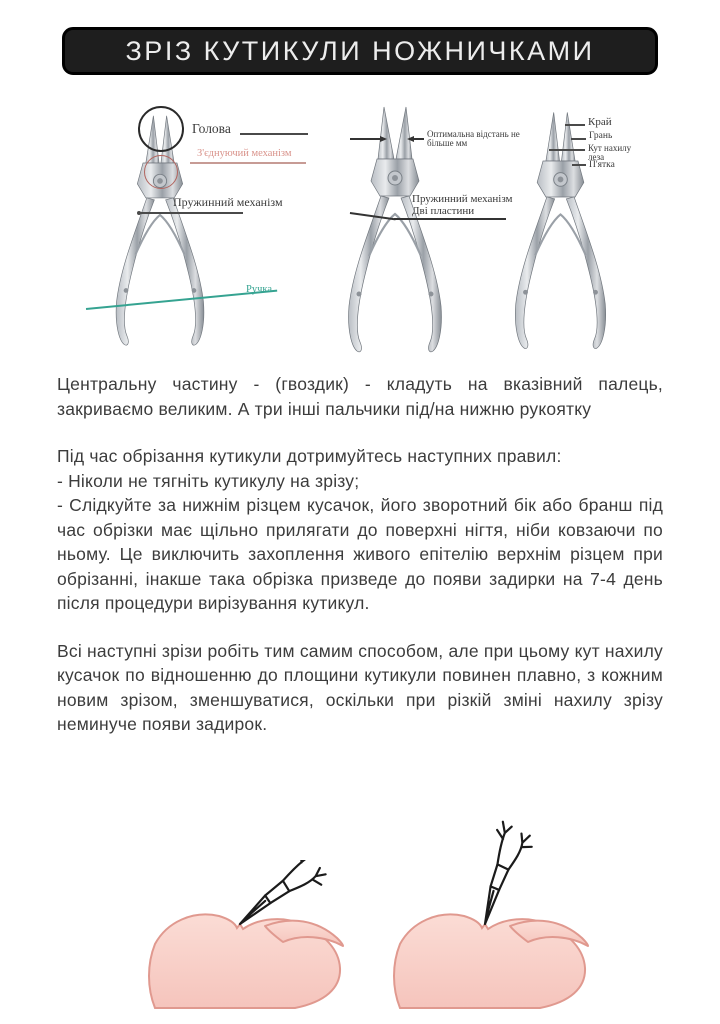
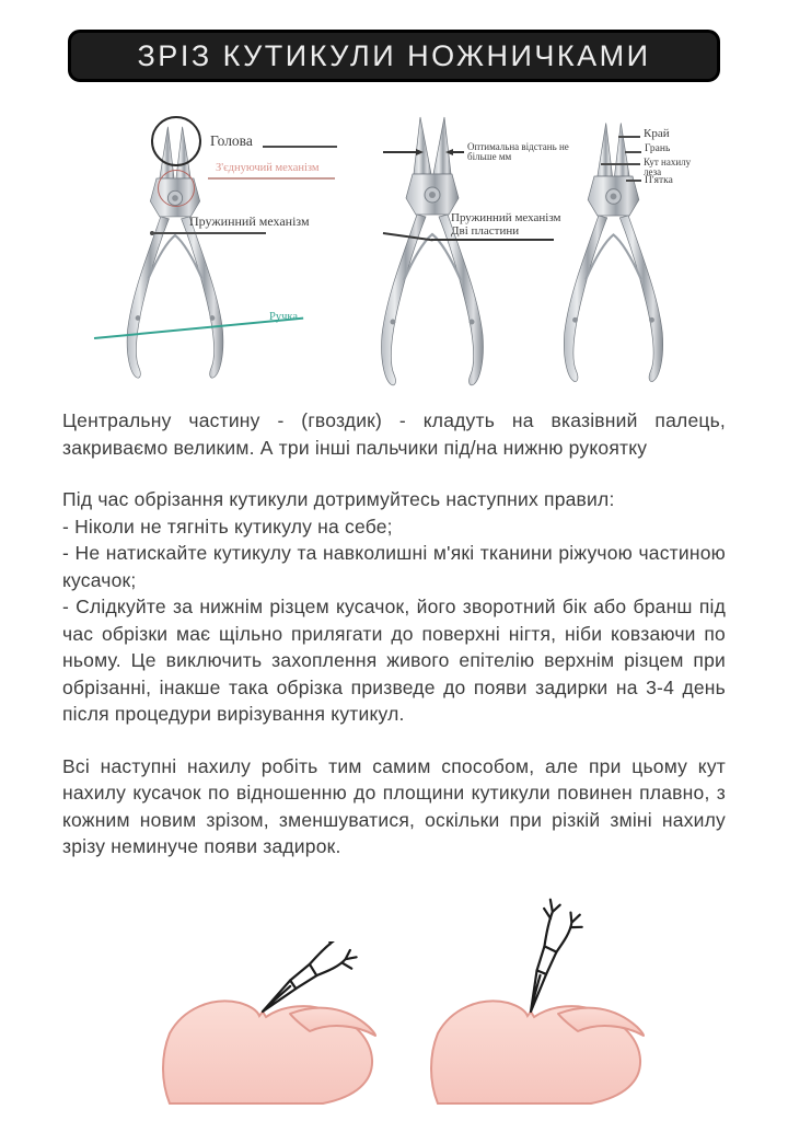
  ЗРІЗ КУТИКУЛИ НОЖНИЧКАМИ
  Голова
  З'єднуючий механізм
  Пружинний механізм
  Ручк
  Оптимальна відстань не
  більше мм
  Пружинний механізм
  Дві пластини
  Край
  Грань
  Кут нахилу
  леза
  П'ятка
  Центральну частину - (гвоздик) - кладуть на вказівний палець, закриваємо великим. А три інші пальчики під/на нижню рукоятку
  Під час обрізання кутикули дотримуйтесь наступних правил:
- - Ніколи не тягніть кутикулу на зрізу;
+ - Ніколи не тягніть кутикулу на себе;
+ - Не натискайте кутикулу та навколишні м'які тканини ріжучою частиною кусачок;
- - Слідкуйте за нижнім різцем кусачок, його зворотний бік або бранш під час обрізки має щільно прилягати до поверхні нігтя, ніби ковзаючи по ньому. Це виключить захоплення живого епітелію верхнім різцем при обрізанні, інакше така обрізка призведе до появи задирки на 7-4 день після процедури вирізування кутикул.
+ - Слідкуйте за нижнім різцем кусачок, його зворотний бік або бранш під час обрізки має щільно прилягати до поверхні нігтя, ніби ковзаючи по ньому. Це виключить захоплення живого епітелію верхнім різцем при обрізанні, інакше така обрізка призведе до появи задирки на 3-4 день після процедури вирізування кутикул.
- Всі наступні зрізи робіть тим самим способом, але при цьому кут нахилу кусачок по відношенню до площини кутикули повинен плавно, з кожним новим зрізом, зменшуватися, оскільки при різкій зміні нахилу зрізу неминуче появи задирок.
+ Всі наступні нахилу робіть тим самим способом, але при цьому кут нахилу кусачок по відношенню до площини кутикули повинен плавно, з кожним новим зрізом, зменшуватися, оскільки при різкій зміні нахилу зрізу неминуче появи задирок.
